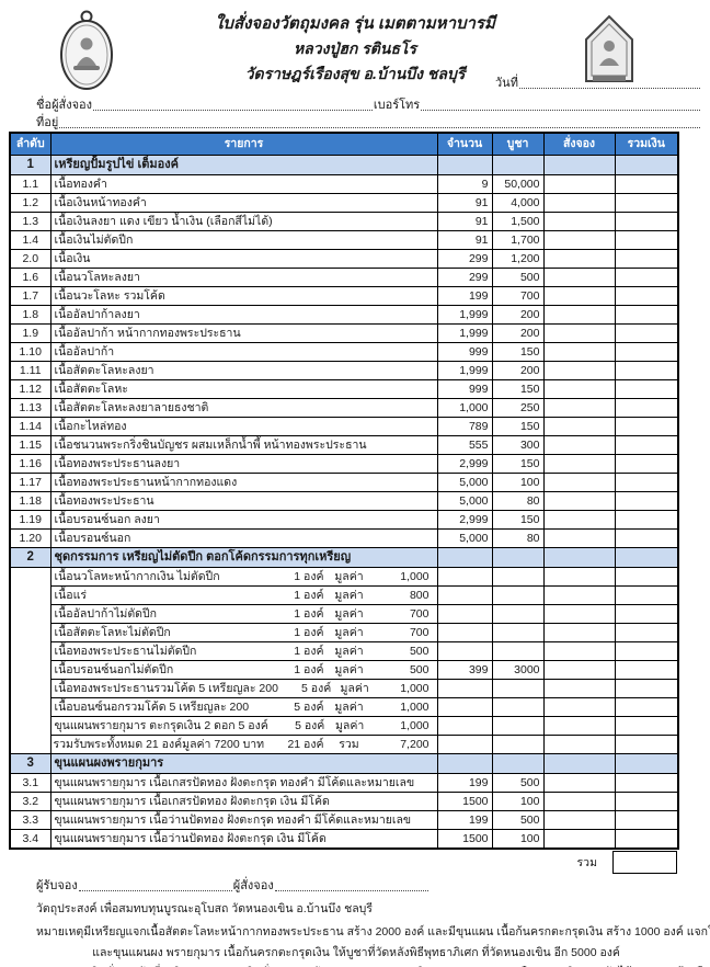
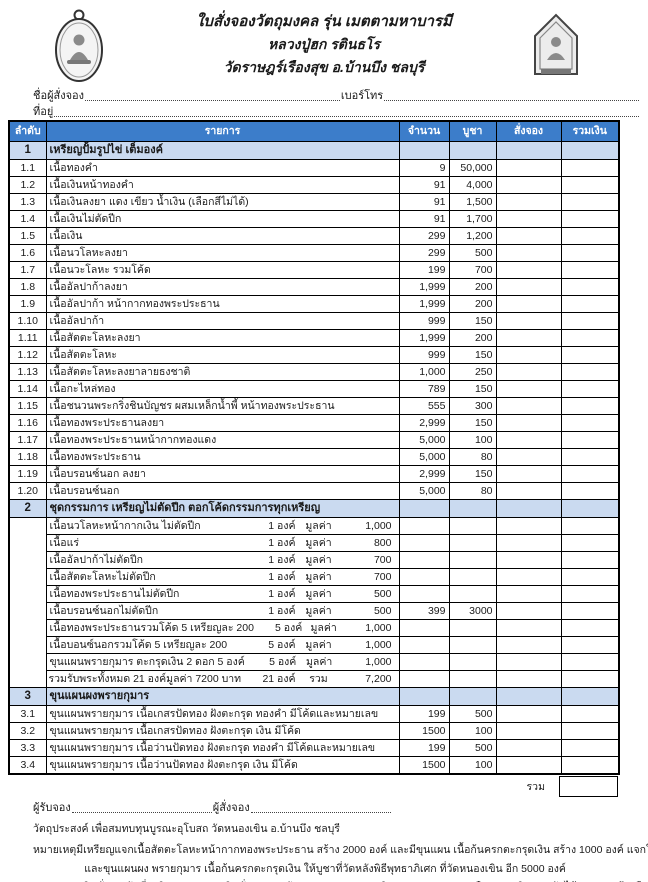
  ใบสั่งจองวัตถุมงคล รุ่น เมตตามหาบารมี
  หลวงปู่ฮก รตินธโร
  วัดราษฎร์เรืองสุข อ.บ้านบึง ชลบุรี
- วันที่
  ชื่อผู้สั่งจอง
  เบอร์โทร
  ที่อยู่
  ลำดับ	รายการ	จำนวน	บูชา	สั่งจอง	รวมเงิน
  1	เหรียญปั้มรูปไข่ เต็มองค์
  1.1	เนื้อทองคำ	9	50,000
  1.2	เนื้อเงินหน้าทองคำ	91	4,000
  1.3	เนื้อเงินลงยา แดง เขียว น้ำเงิน (เลือกสีไม่ได้)	91	1,500
  1.4	เนื้อเงินไม่ตัดปีก	91	1,700
- 2.0	เนื้อเงิน	299	1,200
+ 1.5	เนื้อเงิน	299	1,200
  1.6	เนื้อนวโลหะลงยา	299	500
  1.7	เนื้อนวะโลหะ รวมโค้ด	199	700
  1.8	เนื้ออัลปาก้าลงยา	1,999	200
  1.9	เนื้ออัลปาก้า หน้ากากทองพระประธาน	1,999	200
  1.10	เนื้ออัลปาก้า	999	150
  1.11	เนื้อสัตตะโลหะลงยา	1,999	200
  1.12	เนื้อสัตตะโลหะ	999	150
  1.13	เนื้อสัตตะโลหะลงยาลายธงชาติ	1,000	250
  1.14	เนื้อกะไหล่ทอง	789	150
  1.15	เนื้อชนวนพระกริ่งชินบัญชร ผสมเหล็กน้ำพี้ หน้าทองพระประธาน	555	300
  1.16	เนื้อทองพระประธานลงยา	2,999	150
  1.17	เนื้อทองพระประธานหน้ากากทองแดง	5,000	100
  1.18	เนื้อทองพระประธาน	5,000	80
  1.19	เนื้อบรอนซ์นอก ลงยา	2,999	150
  1.20	เนื้อบรอนซ์นอก	5,000	80
  2	ชุดกรรมการ เหรียญไม่ตัดปีก ตอกโค้ดกรรมการทุกเหรียญ
  	เนื้อนวโลหะหน้ากากเงิน ไม่ตัดปีก 1 องค์ มูลค่า 1,000
  เนื้อแร่ 1 องค์ มูลค่า 800
  เนื้ออัลปาก้าไม่ตัดปีก 1 องค์ มูลค่า 700
  เนื้อสัตตะโลหะไม่ตัดปีก 1 องค์ มูลค่า 700
  เนื้อทองพระประธานไม่ตัดปีก 1 องค์ มูลค่า 500
  เนื้อบรอนซ์นอกไม่ตัดปีก 1 องค์ มูลค่า 500	399	3000
  เนื้อทองพระประธานรวมโค้ด 5 เหรียญละ 200 5 องค์ มูลค่า 1,000
  เนื้อบอนซ์นอกรวมโค้ด 5 เหรียญละ 200 5 องค์ มูลค่า 1,000
  ขุนแผนพรายกุมาร ตะกรุดเงิน 2 ดอก 5 องค์ 5 องค์ มูลค่า 1,000
  รวมรับพระทั้งหมด 21 องค์มูลค่า 7200 บาท 21 องค์ รวม 7,200
  3	ขุนแผนผงพรายกุมาร
  3.1	ขุนแผนพรายกุมาร เนื้อเกสรปัดทอง ฝังตะกรุด ทองคำ มีโค้ดและหมายเลข	199	500
  3.2	ขุนแผนพรายกุมาร เนื้อเกสรปัดทอง ฝังตะกรุด เงิน มีโค้ด	1500	100
  3.3	ขุนแผนพรายกุมาร เนื้อว่านปัดทอง ฝังตะกรุด ทองคำ มีโค้ดและหมายเลข	199	500
  3.4	ขุนแผนพรายกุมาร เนื้อว่านปัดทอง ฝังตะกรุด เงิน มีโค้ด	1500	100
  รวม
  ผู้รับจอง
  ผู้สั่งจอง
  วัตถุประสงค์ เพื่อสมทบทุนบูรณะอุโบสถ วัดหนองเขิน อ.บ้านบึง ชลบุรี
  หมายเหตุ
  มีเหรียญแจกเนื้อสัตตะโลหะหน้ากากทองพระประธาน สร้าง 2000 องค์ และมีขุนแผน เนื้อก้นครกตะกรุดเงิน สร้าง 1000 องค์ แจก
  และขุนแผนผง พรายกุมาร เนื้อก้นครกตะกรุดเงิน ให้บูชาที่วัดหลังพิธีพุทธาภิเศก ที่วัดหนองเขิน อีก 5000 องค์
